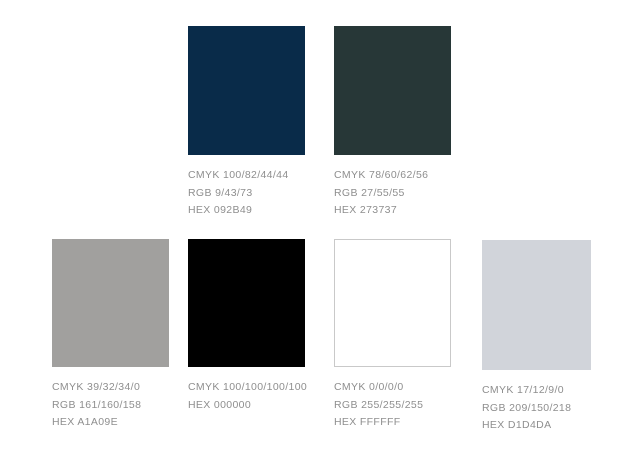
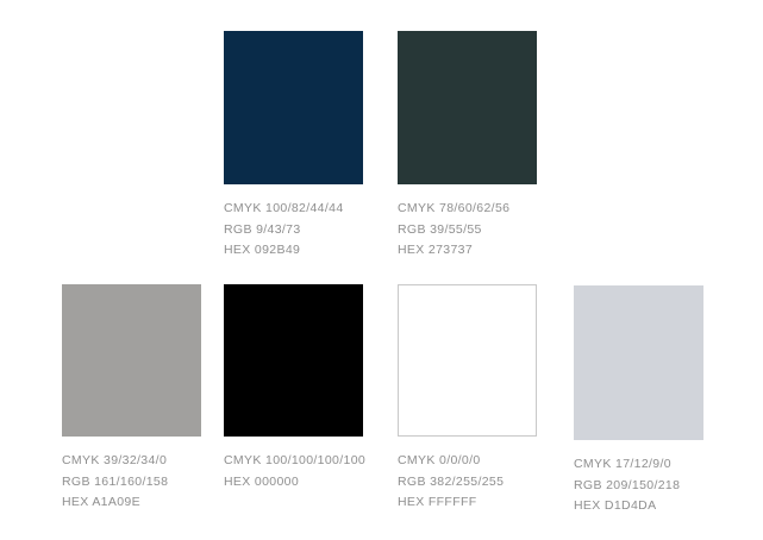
  CMYK 100/82/44/44
  RGB 9/43/73
  HEX 092B49
  CMYK 78/60/62/56
- RGB 27/55/55
+ RGB 39/55/55
  HEX 273737
  CMYK 39/32/34/0
  RGB 161/160/158
  HEX A1A09E
  CMYK 100/100/100/100
  HEX 000000
  CMYK 0/0/0/0
- RGB 255/255/255
+ RGB 382/255/255
  HEX FFFFFF
  CMYK 17/12/9/0
  RGB 209/150/218
  HEX D1D4DA
